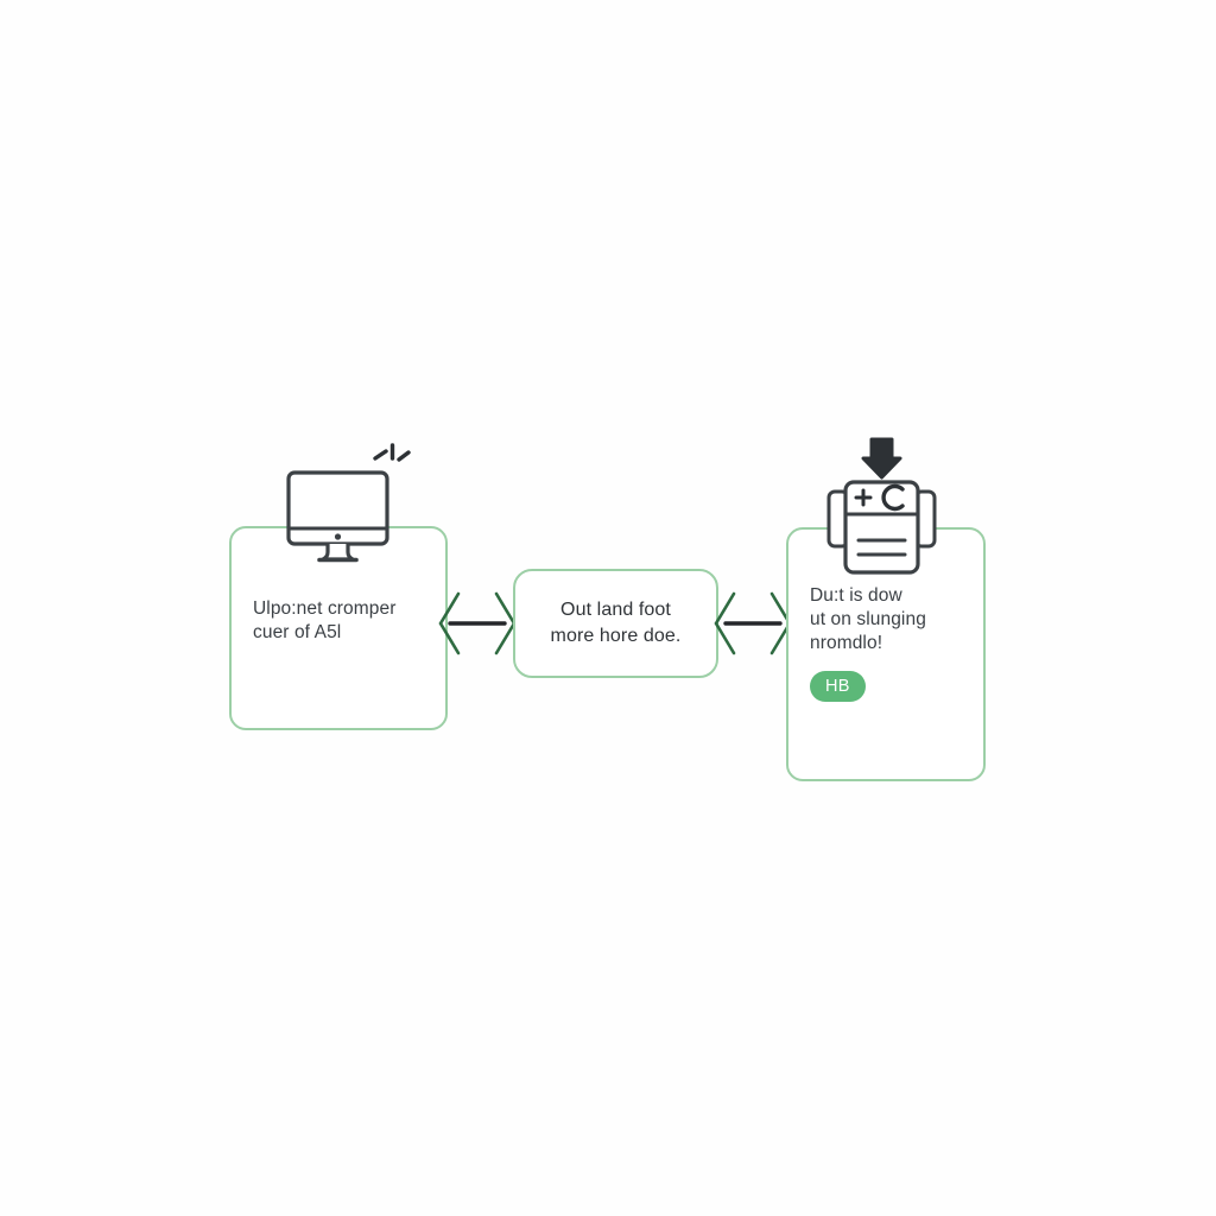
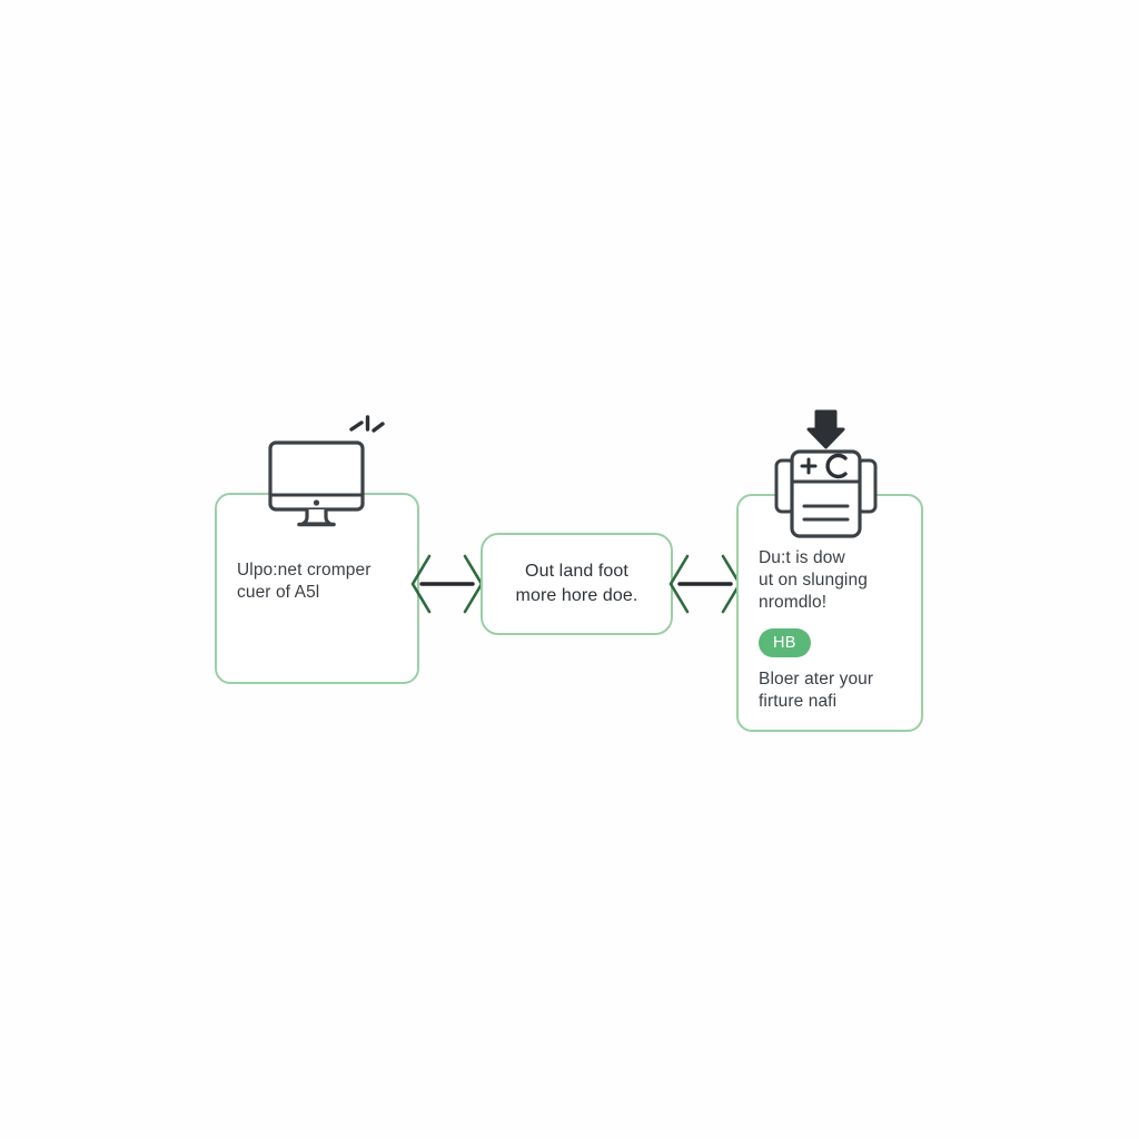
  Ulpo:net cromper
  cuer of A5l
  Out land foot
  more hore doe.
  Du:t is dow
  ut on slunging
  nromdlo!
  HB
+ Bloer ater your
+ firture nafi
